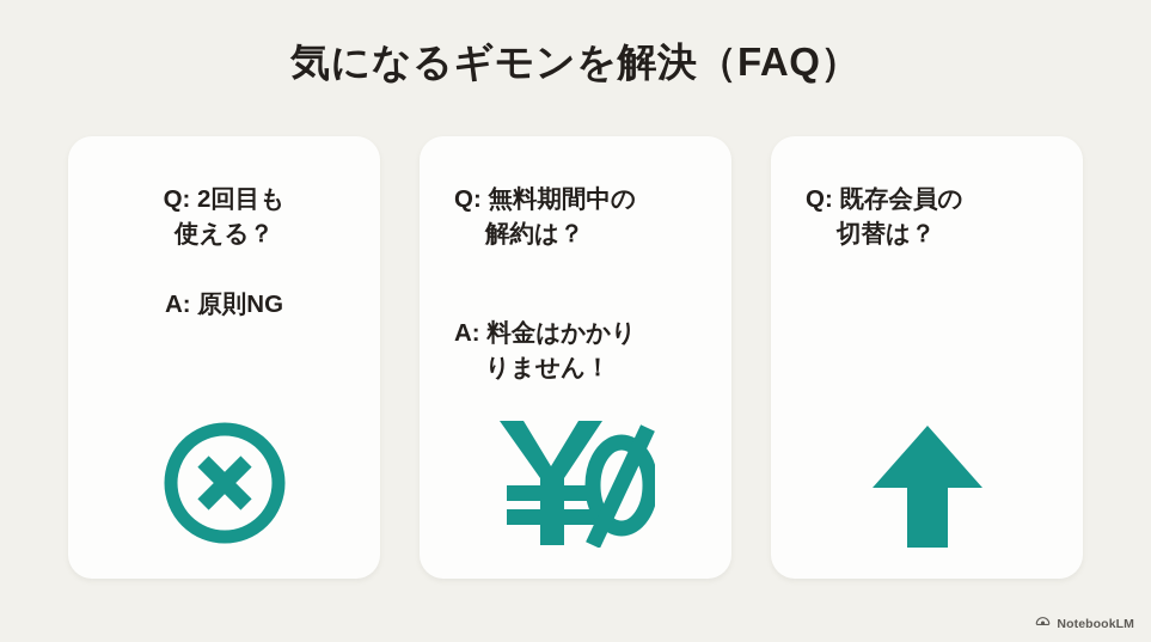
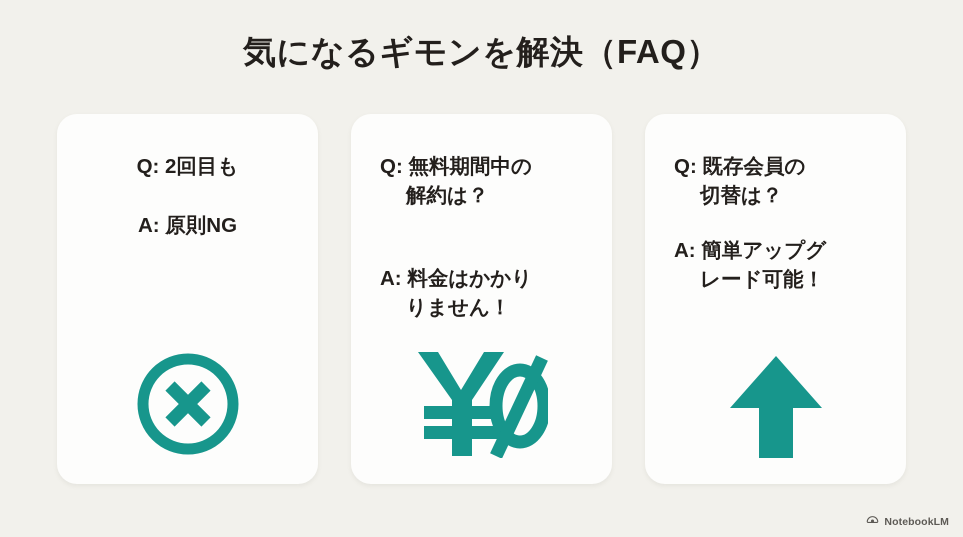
  気になるギモンを解決（FAQ）
  Q: 2回目も
- 使える？
  A: 原則NG
  Q: 無料期間中の
  解約は？
  A: 料金はかかり
  りません！
  Q: 既存会員の
  切替は？
+ A: 簡単アップグ
+ レード可能！
  NotebookLM
